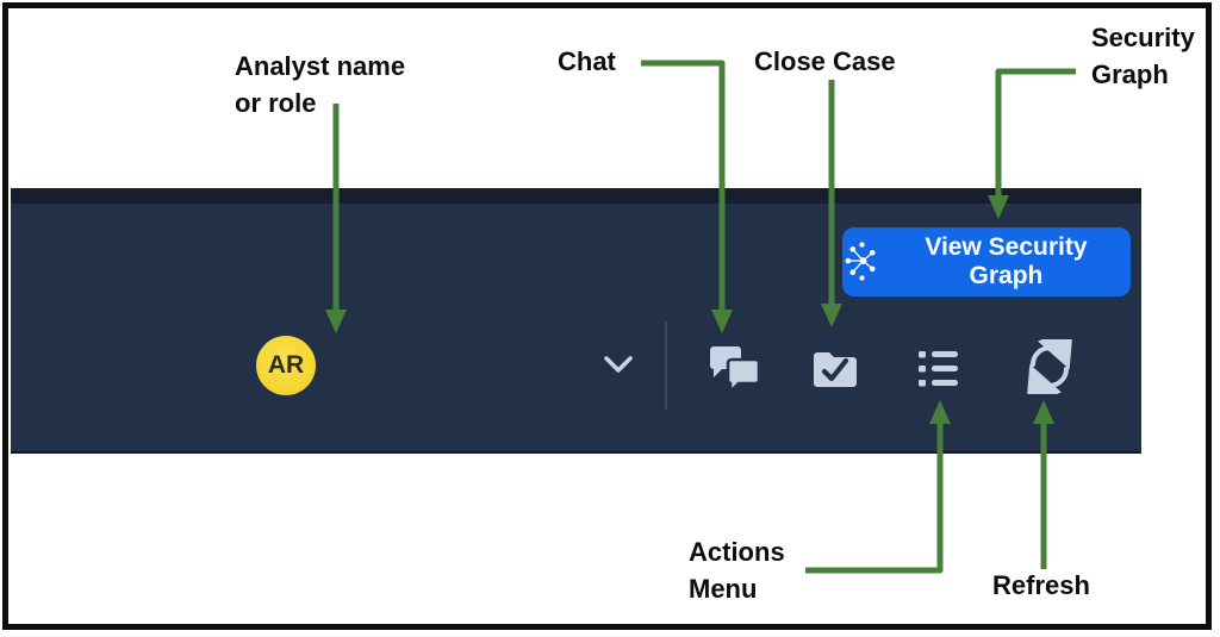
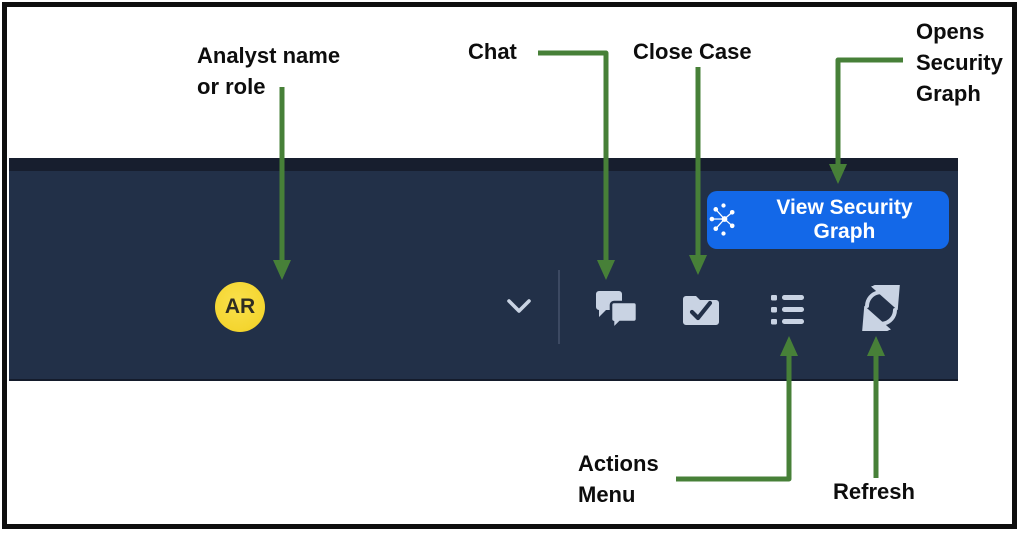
  AR
  View Security Graph
  Analyst name
  or role
  Chat
  Close Case
+ Opens
  Security
  Graph
  Actions
  Menu
  Refresh
